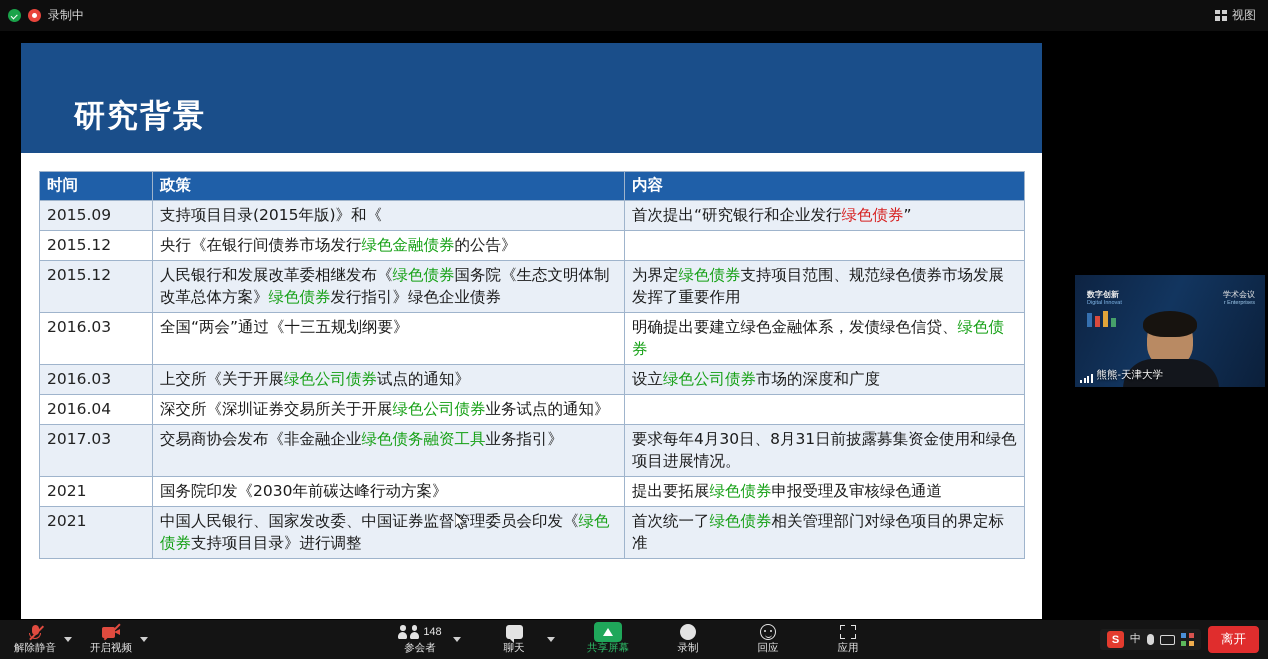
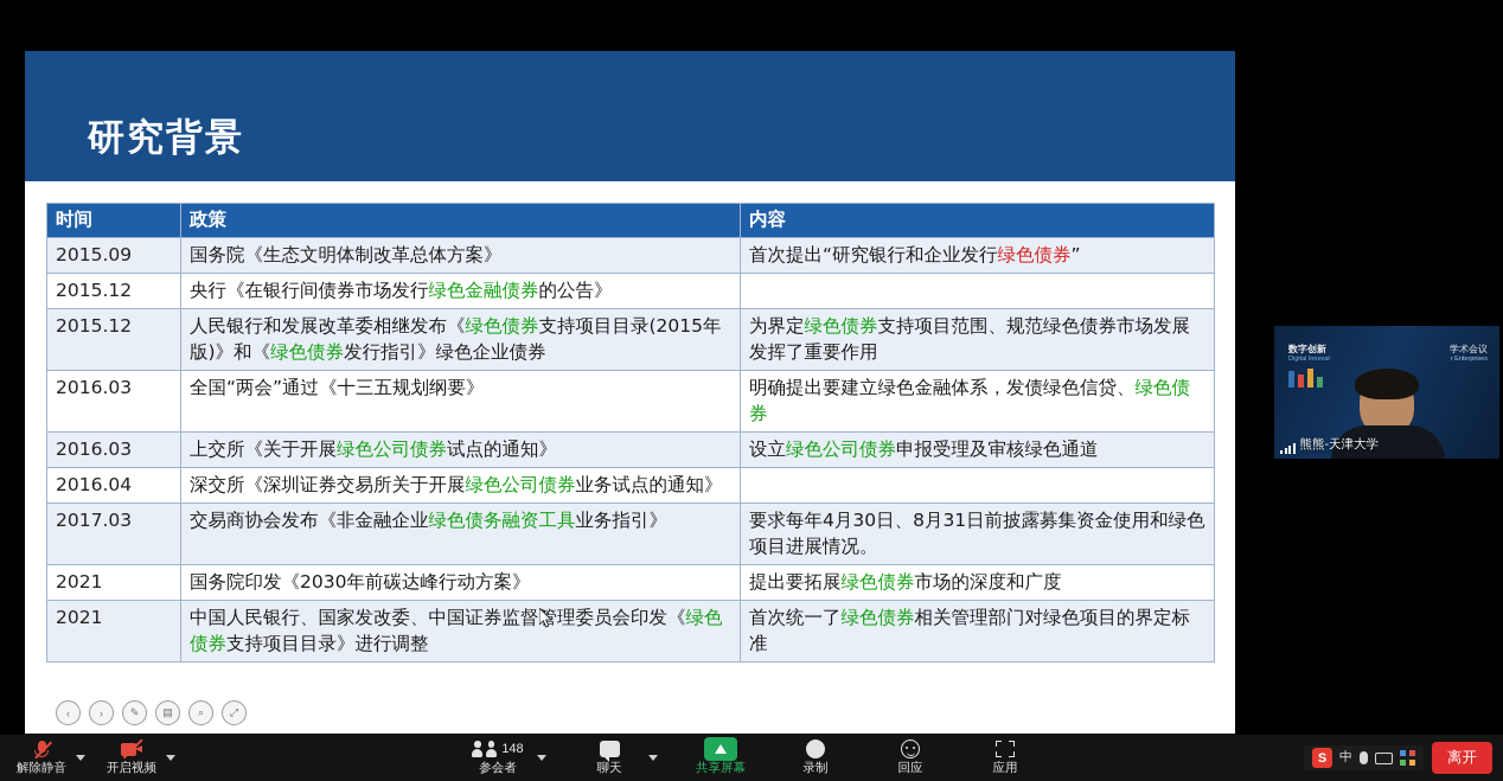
- 录制中
- 视图
  研究背景
  时间	政策	内容
- 2015.09	支持项目目录(2015年版)》和《	首次提出“研究银行和企业发行绿色债券”
+ 2015.09	国务院《生态文明体制改革总体方案》	首次提出“研究银行和企业发行绿色债券”
  2015.12	央行《在银行间债券市场发行绿色金融债券的公告》
- 2015.12	人民银行和发展改革委相继发布《绿色债券国务院《生态文明体制改革总体方案》绿色债券发行指引》绿色企业债券	为界定绿色债券支持项目范围、规范绿色债券市场发展发挥了重要作用
+ 2015.12	人民银行和发展改革委相继发布《绿色债券支持项目目录(2015年版)》和《绿色债券发行指引》绿色企业债券	为界定绿色债券支持项目范围、规范绿色债券市场发展发挥了重要作用
  2016.03	全国“两会”通过《十三五规划纲要》	明确提出要建立绿色金融体系，发债绿色信贷、绿色债券
- 2016.03	上交所《关于开展绿色公司债券试点的通知》	设立绿色公司债券市场的深度和广度
+ 2016.03	上交所《关于开展绿色公司债券试点的通知》	设立绿色公司债券申报受理及审核绿色通道
  2016.04	深交所《深圳证券交易所关于开展绿色公司债券业务试点的通知》
  2017.03	交易商协会发布《非金融企业绿色债务融资工具业务指引》	要求每年4月30日、8月31日前披露募集资金使用和绿色项目进展情况。
- 2021	国务院印发《2030年前碳达峰行动方案》	提出要拓展绿色债券申报受理及审核绿色通道
+ 2021	国务院印发《2030年前碳达峰行动方案》	提出要拓展绿色债券市场的深度和广度
  2021	中国人民银行、国家发改委、中国证券监督理委员会印发《绿色债券支持项目目录》进行调整	首次统一了绿色债券相关管理部门对绿色项目的界定标准
+ ‹
+ ›
+ ✎
+ ▤
+ ⌕
+ ⤢
  数字创新
  学术会议
  熊熊-天津大学
  解除静音
  开启视频
  148
  参会者
  聊天
  共享屏幕
  录制
  回应
  应用
  S
  中
  离开
